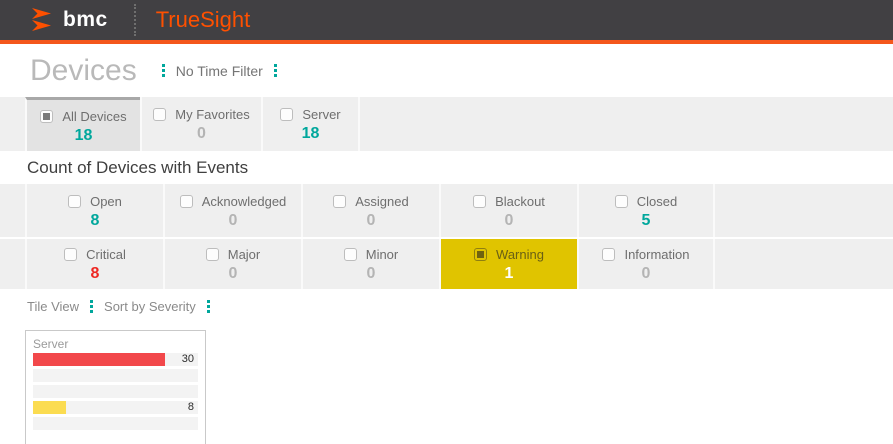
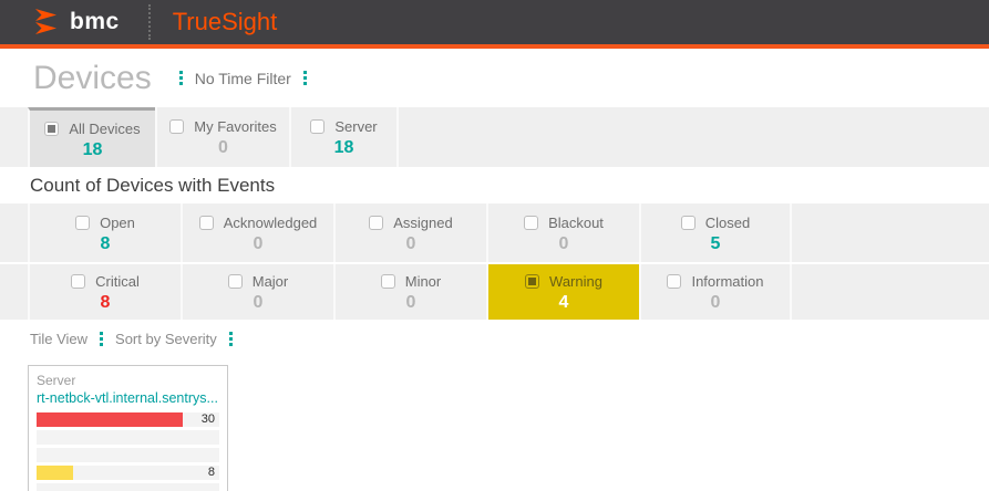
  bmc
  TrueSight
  Devices
  No Time Filter
  All Devices
  18
  My Favorites
  0
  Server
  18
  Count of Devices with Events
  Open
  8
  Acknowledged
  0
  Assigned
  0
  Blackout
  0
  Closed
  5
  Critical
  8
  Major
  0
  Minor
  0
  Warning
- 1
+ 4
  Information
  0
  Tile View
  Sort by Severity
  Server
+ rt-netbck-vtl.internal.sentrys...
  30
  8
